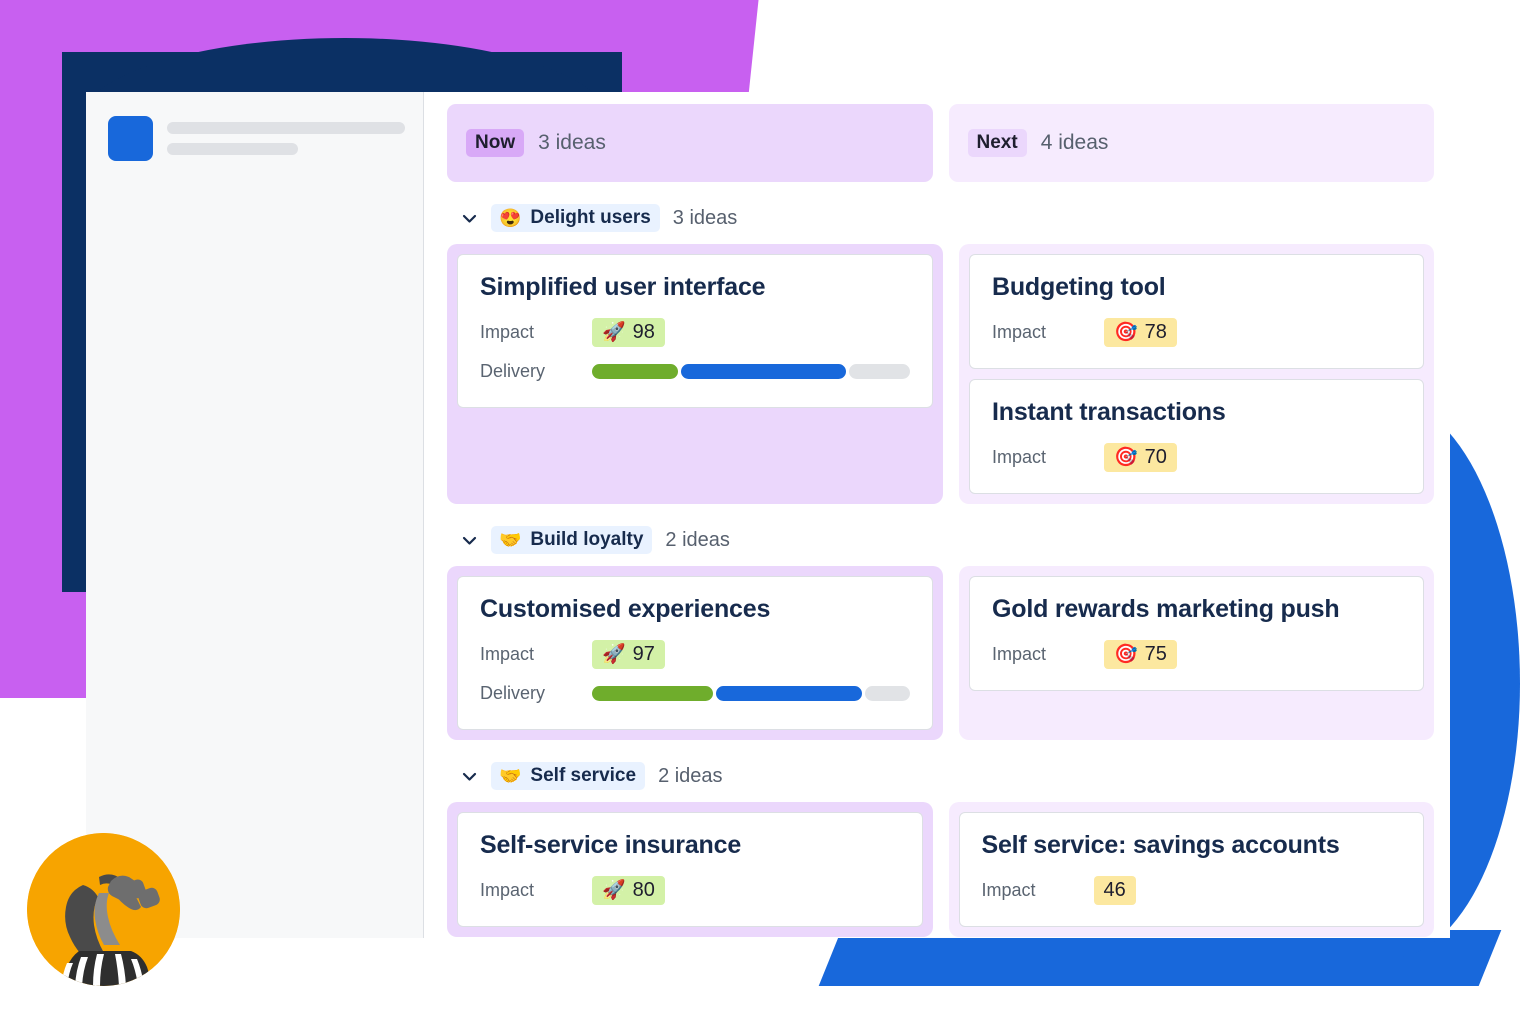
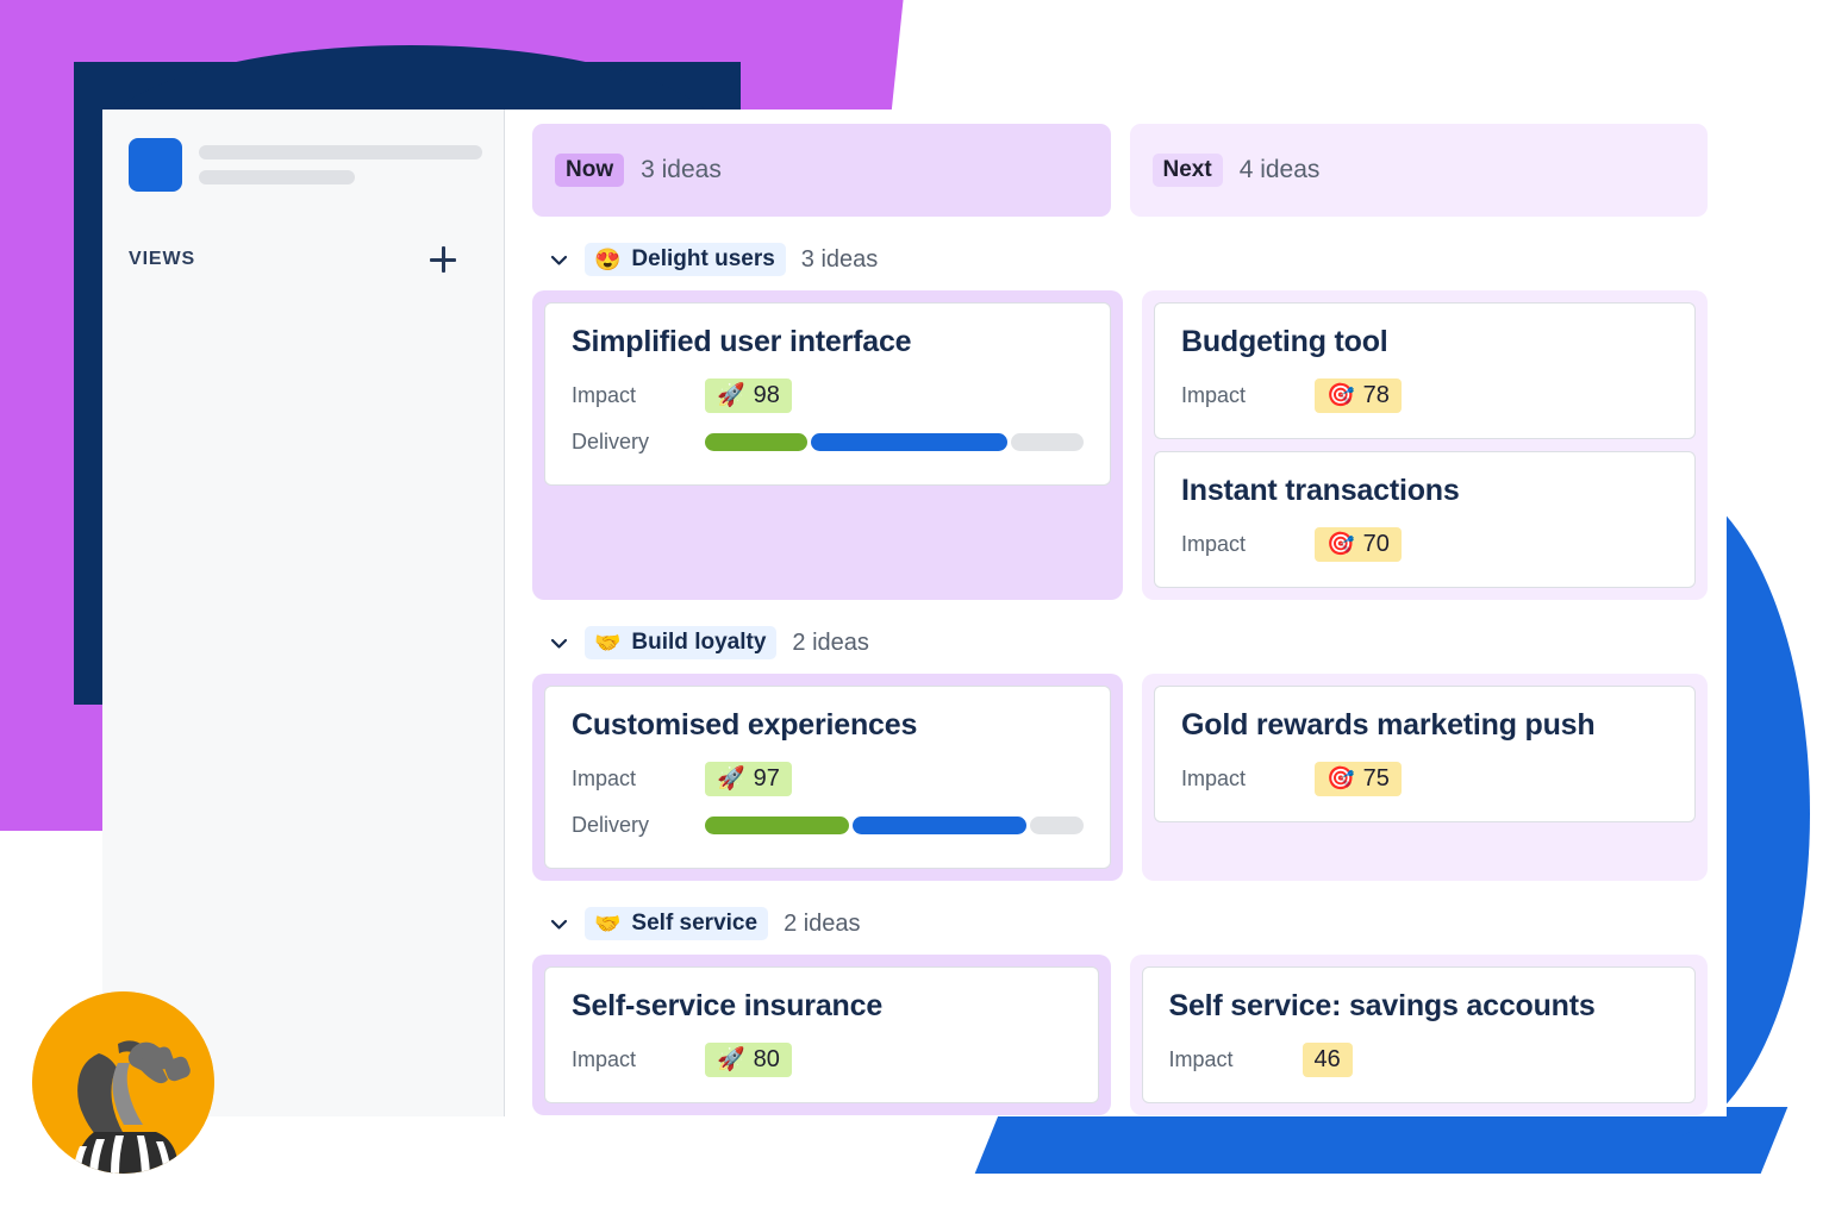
+ VIEWS
  Now
  3 ideas
  Next
  4 ideas
  😍
  Delight users
  3 ideas
  Simplified user interface
  Impact
  🚀
  98
  Delivery
  Budgeting tool
  Impact
  🎯
  78
  Instant transactions
  Impact
  🎯
  70
  🤝
  Build loyalty
  2 ideas
  Customised experiences
  Impact
  🚀
  97
  Delivery
  Gold rewards marketing push
  Impact
  🎯
  75
  🤝
  Self service
  2 ideas
  Self-service insurance
  Impact
  🚀
  80
  Self service: savings accounts
  Impact
  46
